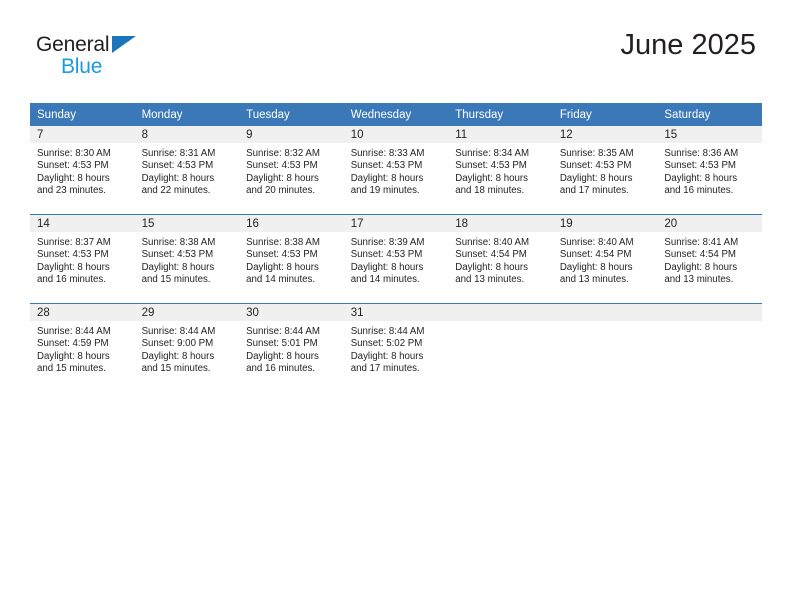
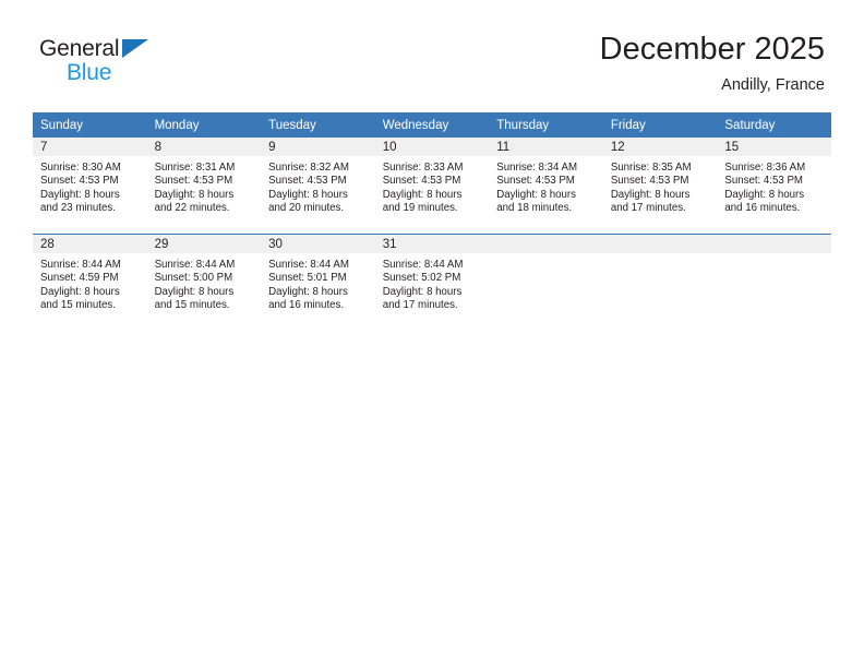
  General
  Blue
- June 2025
+ December 2025
+ Andilly, France
  Sunday	Monday	Tuesday	Wednesday	Thursday	Friday	Saturday
  7Sunrise: 8:30 AMSunset: 4:53 PMDaylight: 8 hoursand 23 minutes.	8Sunrise: 8:31 AMSunset: 4:53 PMDaylight: 8 hoursand 22 minutes.	9Sunrise: 8:32 AMSunset: 4:53 PMDaylight: 8 hoursand 20 minutes.	10Sunrise: 8:33 AMSunset: 4:53 PMDaylight: 8 hoursand 19 minutes.	11Sunrise: 8:34 AMSunset: 4:53 PMDaylight: 8 hoursand 18 minutes.	12Sunrise: 8:35 AMSunset: 4:53 PMDaylight: 8 hoursand 17 minutes.	15Sunrise: 8:36 AMSunset: 4:53 PMDaylight: 8 hoursand 16 minutes.
- 14Sunrise: 8:37 AMSunset: 4:53 PMDaylight: 8 hoursand 16 minutes.	15Sunrise: 8:38 AMSunset: 4:53 PMDaylight: 8 hoursand 15 minutes.	16Sunrise: 8:38 AMSunset: 4:53 PMDaylight: 8 hoursand 14 minutes.	17Sunrise: 8:39 AMSunset: 4:53 PMDaylight: 8 hoursand 14 minutes.	18Sunrise: 8:40 AMSunset: 4:54 PMDaylight: 8 hoursand 13 minutes.	19Sunrise: 8:40 AMSunset: 4:54 PMDaylight: 8 hoursand 13 minutes.	20Sunrise: 8:41 AMSunset: 4:54 PMDaylight: 8 hoursand 13 minutes.
- 28Sunrise: 8:44 AMSunset: 4:59 PMDaylight: 8 hoursand 15 minutes.	29Sunrise: 8:44 AMSunset: 9:00 PMDaylight: 8 hoursand 15 minutes.	30Sunrise: 8:44 AMSunset: 5:01 PMDaylight: 8 hoursand 16 minutes.	31Sunrise: 8:44 AMSunset: 5:02 PMDaylight: 8 hoursand 17 minutes.
+ 28Sunrise: 8:44 AMSunset: 4:59 PMDaylight: 8 hoursand 15 minutes.	29Sunrise: 8:44 AMSunset: 5:00 PMDaylight: 8 hoursand 15 minutes.	30Sunrise: 8:44 AMSunset: 5:01 PMDaylight: 8 hoursand 16 minutes.	31Sunrise: 8:44 AMSunset: 5:02 PMDaylight: 8 hoursand 17 minutes.
